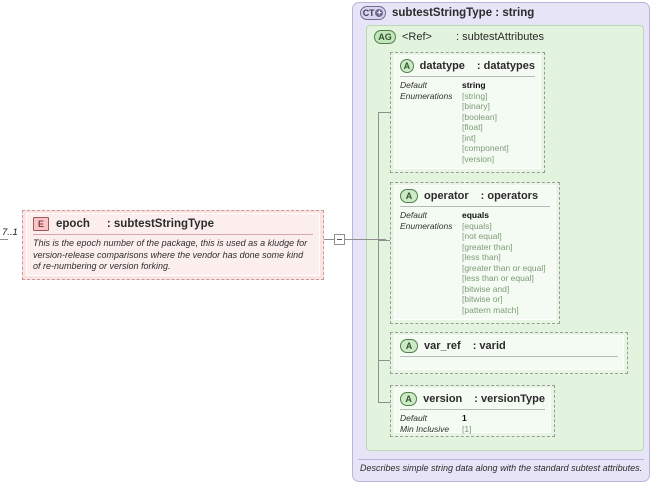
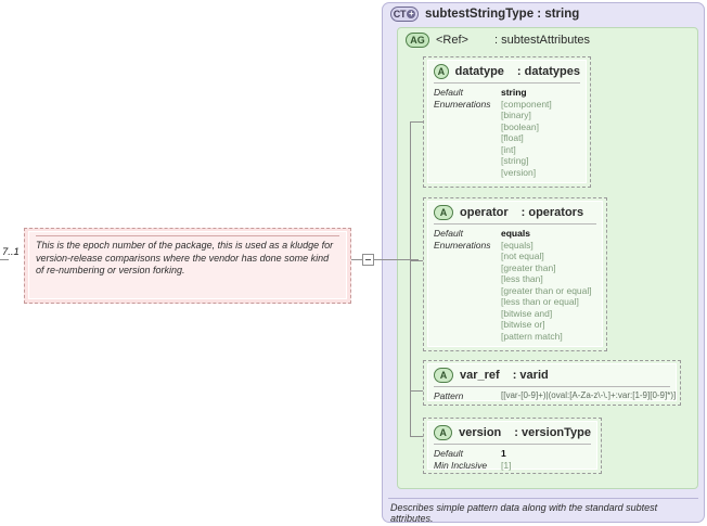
  CT +
  subtestStringType : string
  AG
  <Ref>
  : subtestAttributes
  A
  datatype
  : datatypes
  Default
  Enumerations
  string
- [string]
+ [component]
  [binary]
  [boolean]
  [float]
  [int]
- [component]
+ [string]
  [version]
  A
  operator
  : operators
  Default
  Enumerations
  equals
  [equals]
  [not equal]
  [greater than]
  [less than]
  [greater than or equal]
  [less than or equal]
  [bitwise and]
  [bitwise or]
  [pattern match]
  A
  var_ref
  : varid
+ Pattern
+ [[var-[0-9]+)|(oval:[A-Za-z\-\.]+:var:[1-9][0-9]*)]
  A
  version
  : versionType
  Default
  Min Inclusive
  1
  [1]
- Describes simple string data along with the standard subtest attributes.
+ Describes simple pattern data along with the standard subtest attributes.
  7..1
- E
- epoch
- : subtestStringType
  This is the epoch number of the package, this is used as a kludge for version-release comparisons where the vendor has done some kind of re-numbering or version forking.
